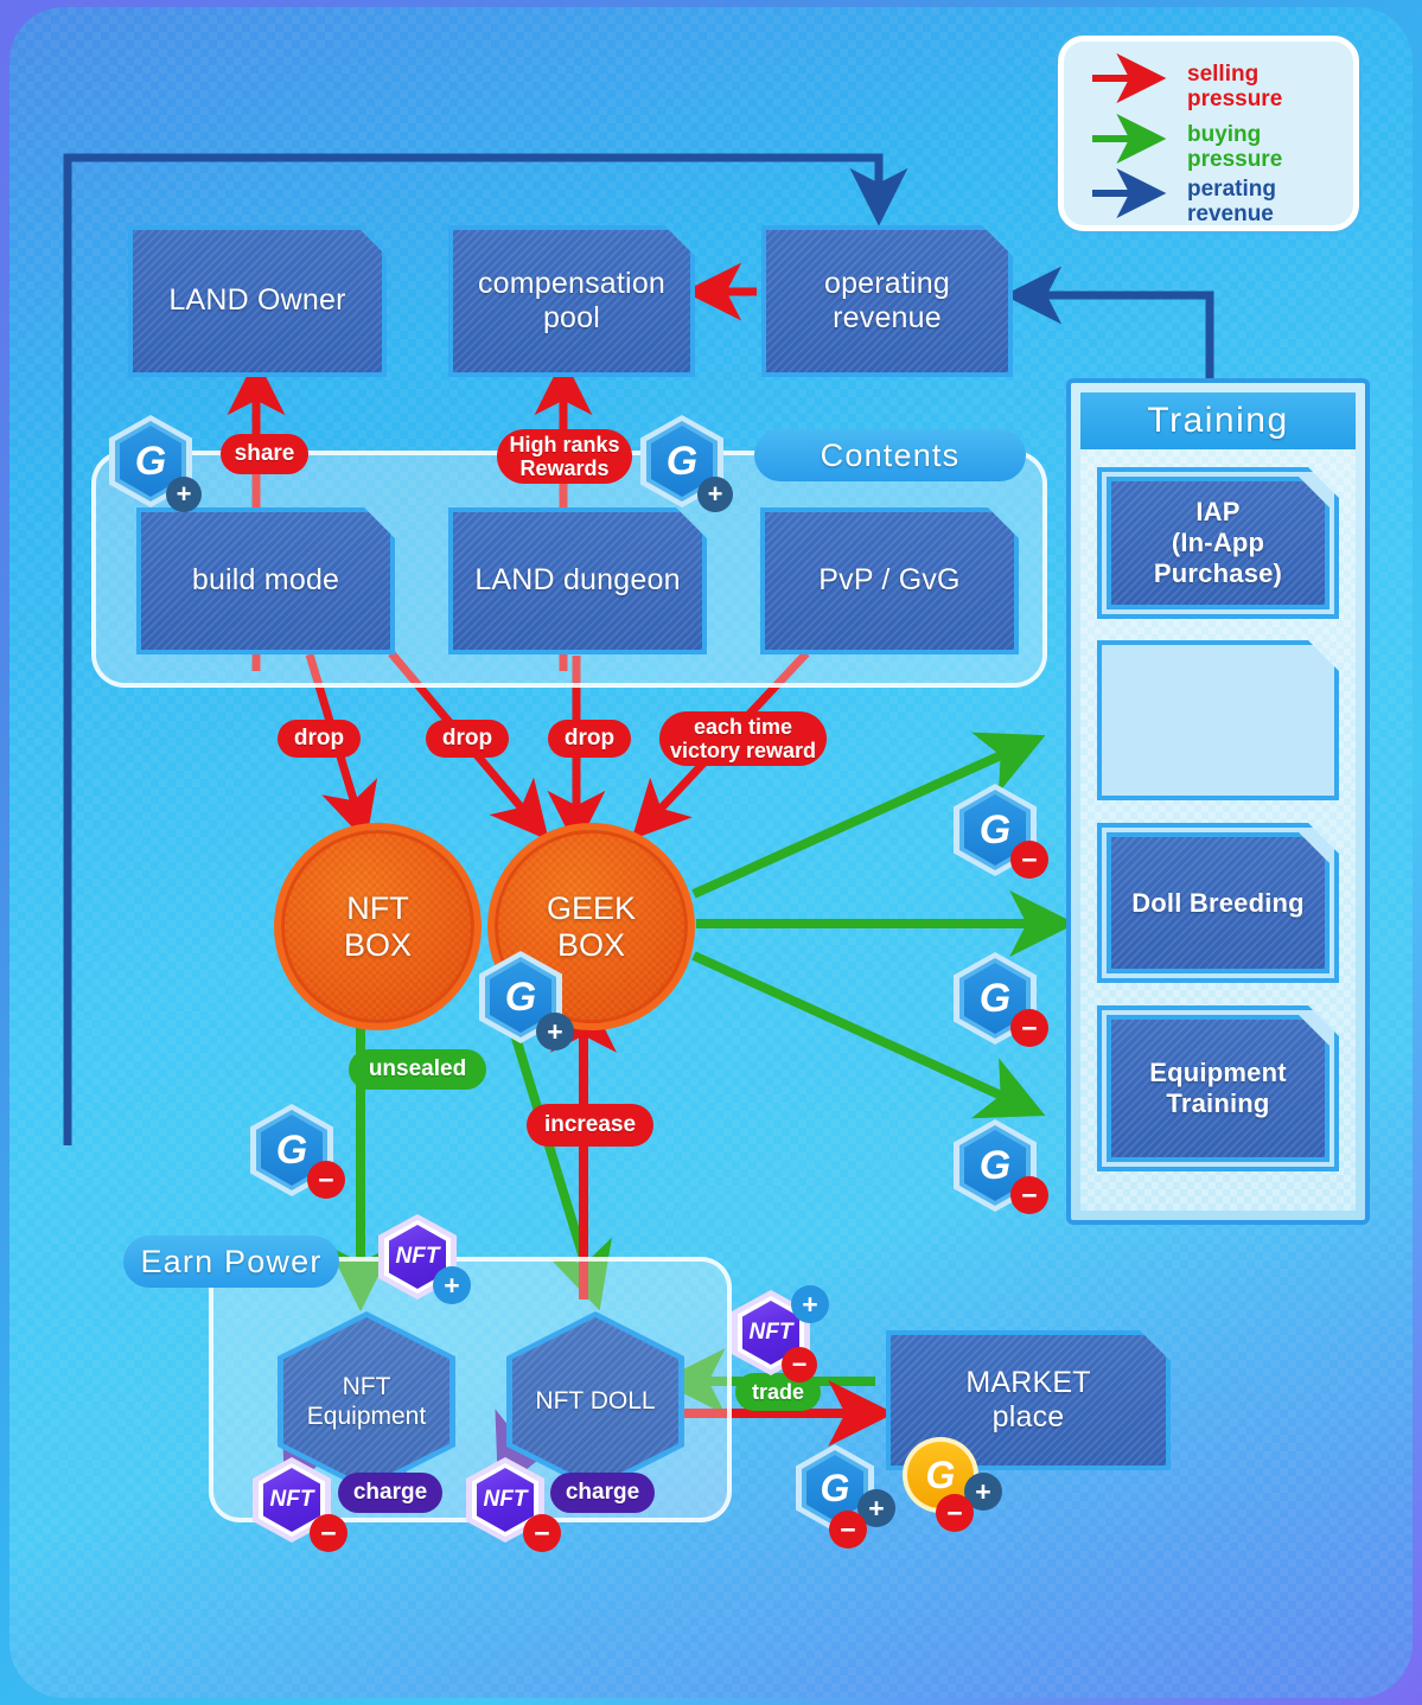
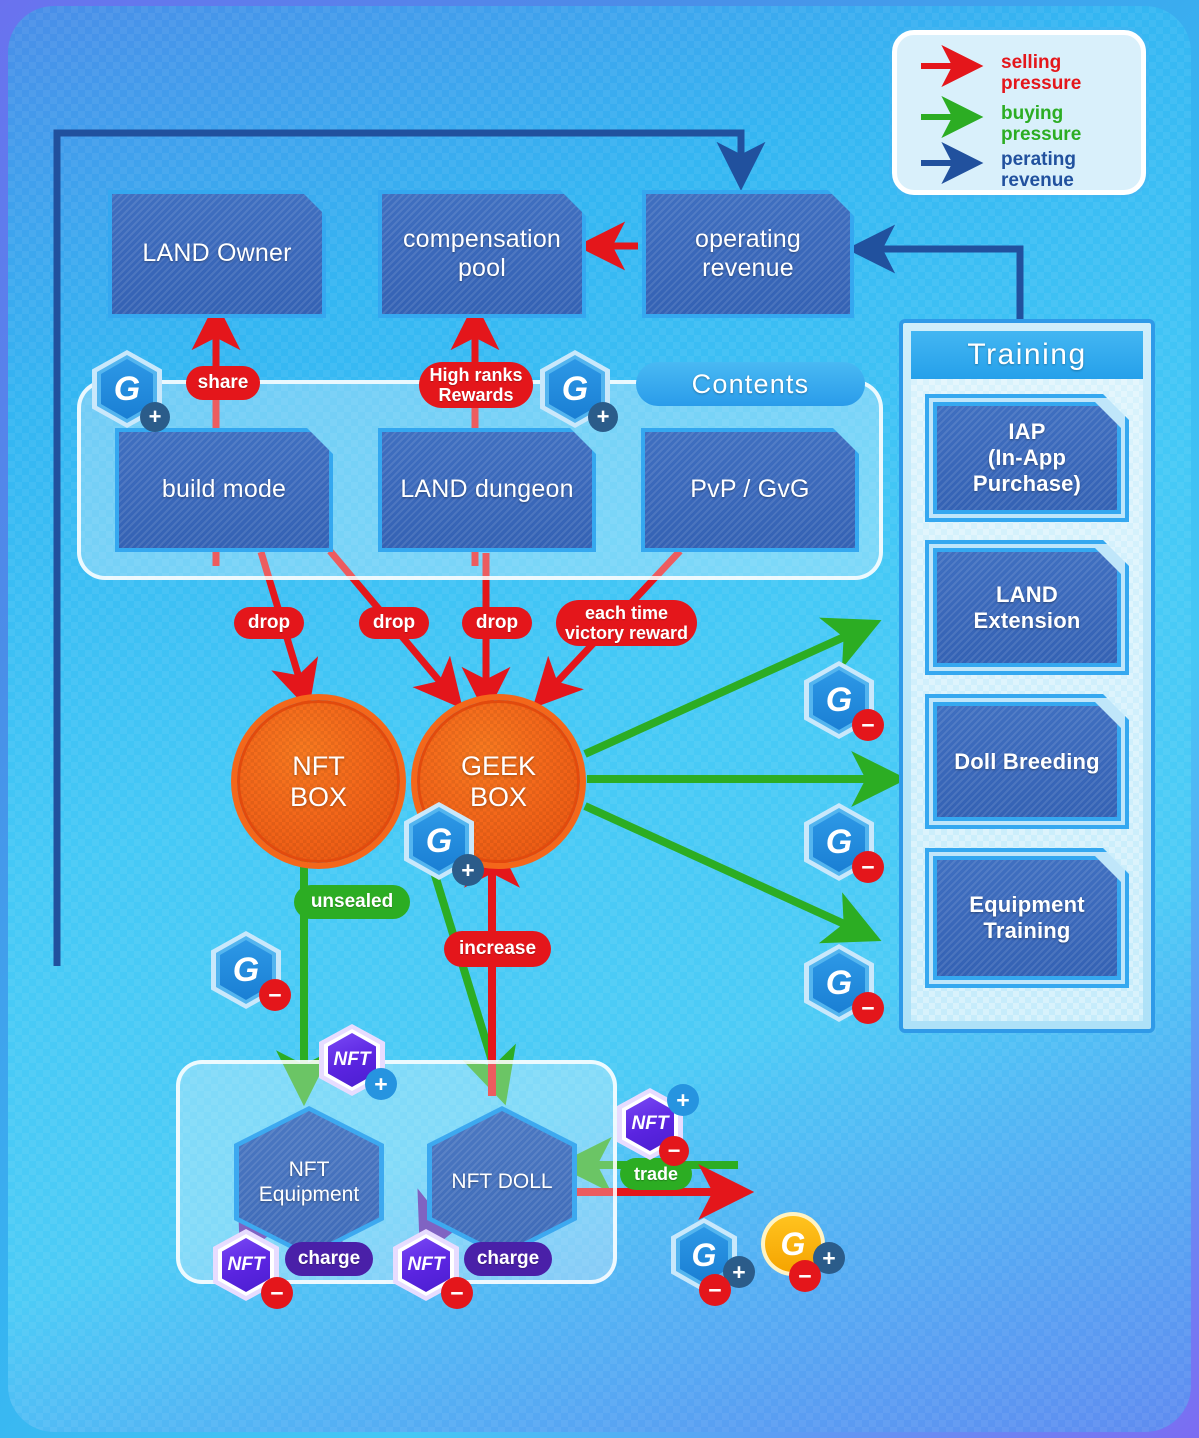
  Contents
  build mode
  LAND dungeon
  PvP / GvG
  LAND Owner
  compensation
  pool
  operating
  revenue
  Training
  IAP
  (In-App Purchase)
+ LAND
+ Extension
  Doll Breeding
  Equipment
  Training
  NFT
  BOX
  GEEK
  BOX
- Earn Power
  NFT
  Equipment
  NFT DOLL
  charge
  charge
- MARKET
- place
  share
  High ranks
  Rewards
  drop
  drop
  drop
  each time
  victory reward
  unsealed
  increase
  trade
  G
  +
  G
  +
  G
  +
  G
  −
  G
  −
  G
  −
  G
  −
  NFT
  +
  NFT
  +
  −
  NFT
  −
  NFT
  −
  G
  +
  −
  G
  +
  −
  selling
  pressure
  buying
  pressure
  perating
  revenue
